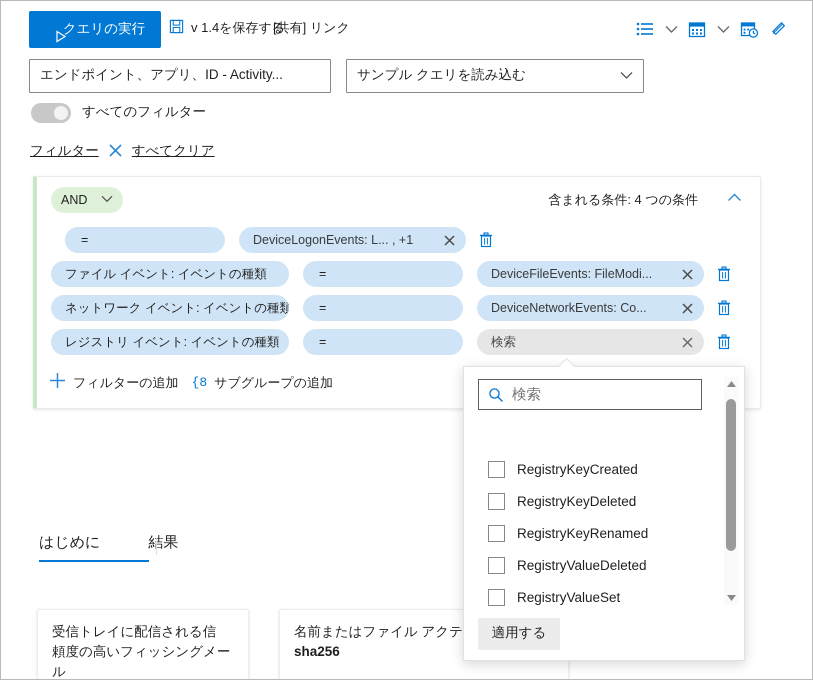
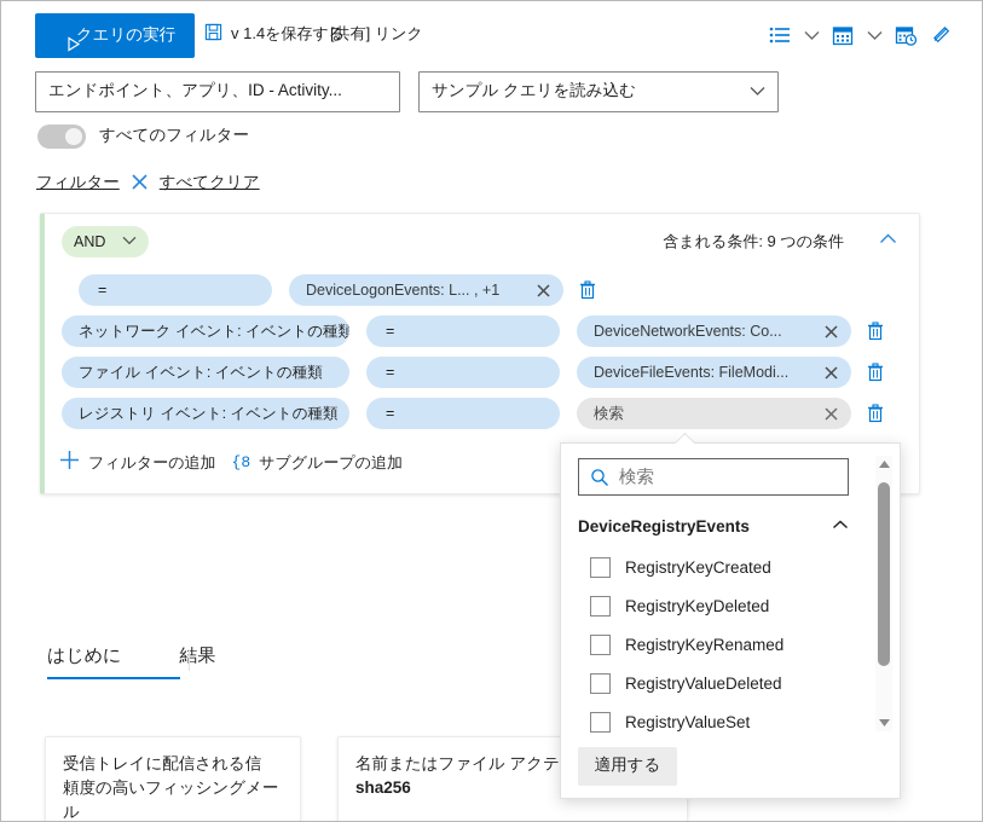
  クエリの実行
  v 1.4を保存する
  [共有] リンク
  エンドポイント、アプリ、ID - Activity...
  サンプル クエリを読み込む
  すべてのフィルター
  フィルター
  すべてクリア
  AND
- 含まれる条件: 4 つの条件
+ 含まれる条件: 9 つの条件
  =
  DeviceLogonEvents: L... , +1
- ファイル イベント: イベントの種類
+ ネットワーク イベント: イベントの種類
  =
- DeviceFileEvents: FileModi...
+ DeviceNetworkEvents: Co...
- ネットワーク イベント: イベントの種類
+ ファイル イベント: イベントの種類
  =
- DeviceNetworkEvents: Co...
+ DeviceFileEvents: FileModi...
  レジストリ イベント: イベントの種類
  =
  検索
  フィルターの追加
  {8
  サブグループの追加
  はじめに
  受信トレイに配信される信
  頼度の高いフィッシングメール
  名前またはファイル アクテ
  sha256
  検索
+ DeviceRegistryEvents
  RegistryKeyCreated
  RegistryKeyDeleted
  RegistryKeyRenamed
  RegistryValueDeleted
  RegistryValueSet
  適用する
